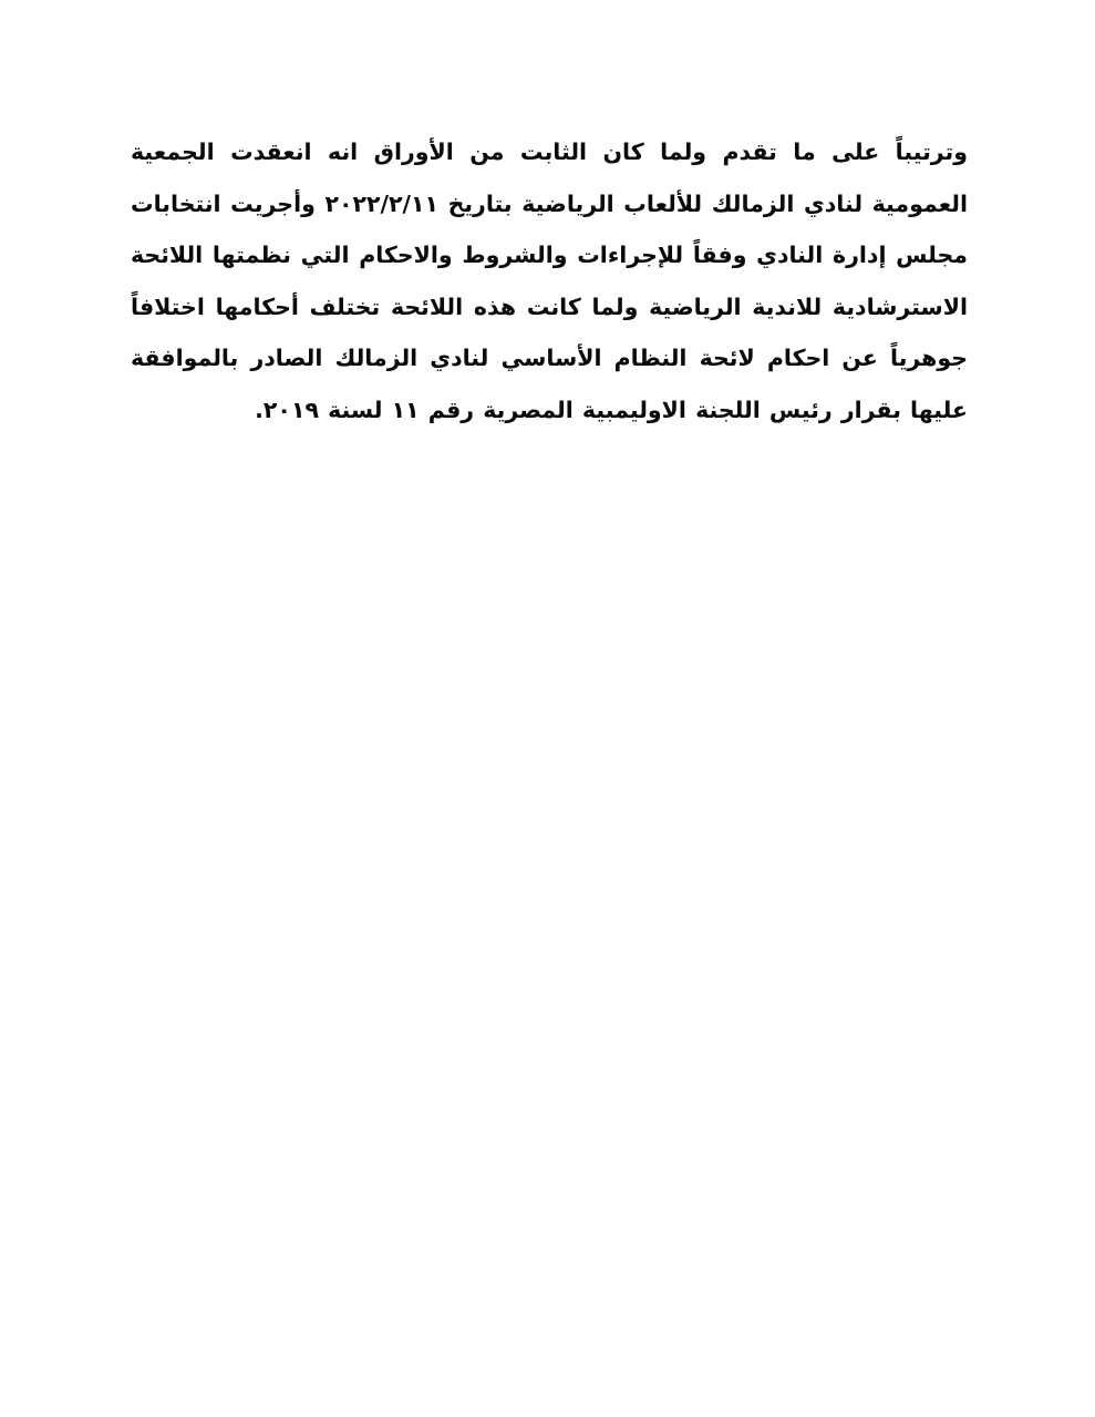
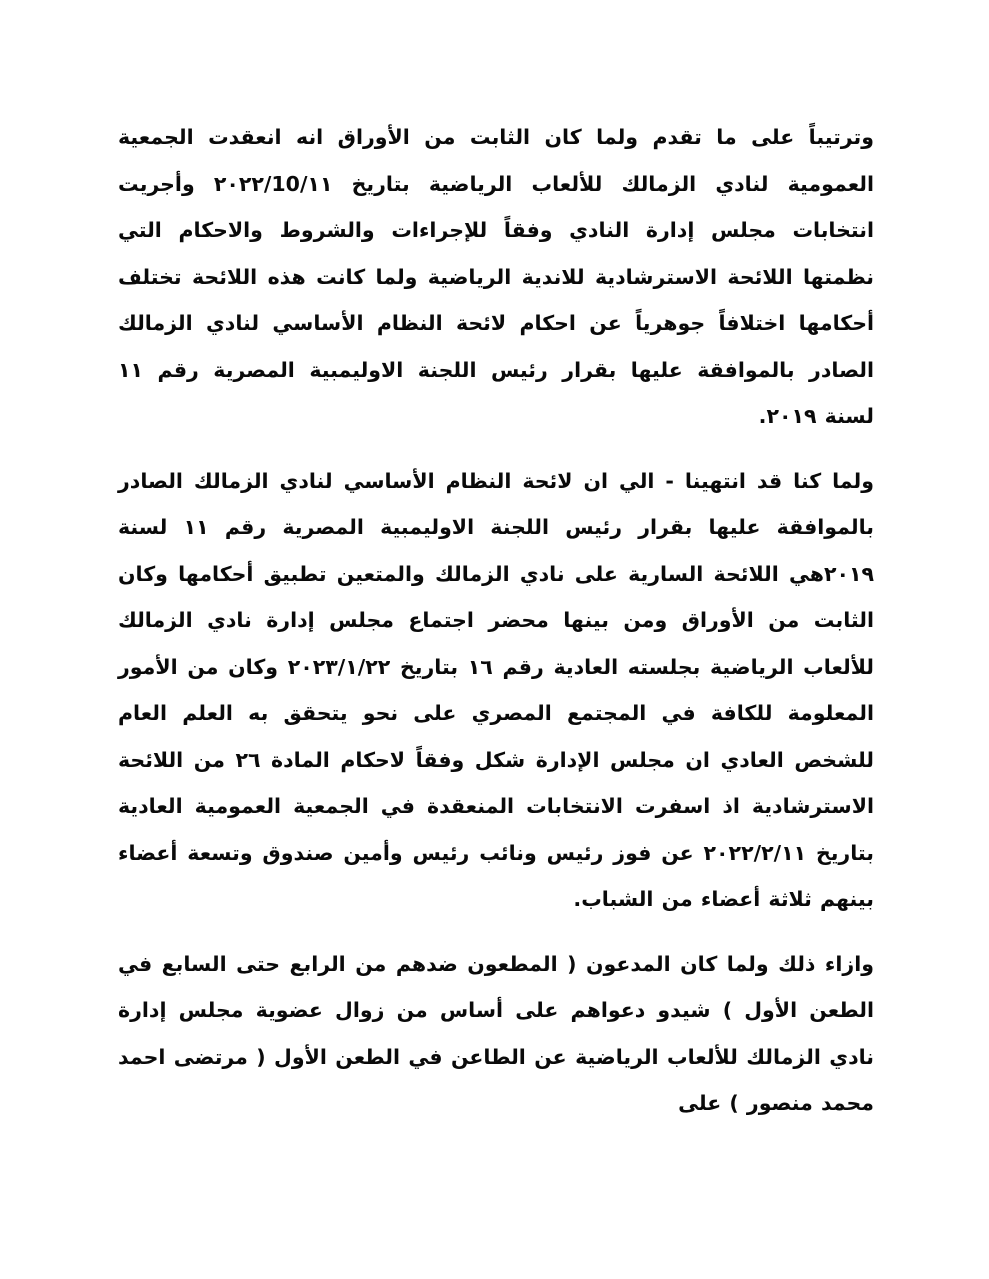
- وترتيباً على ما تقدم ولما كان الثابت من الأوراق انه انعقدت الجمعية العمومية لنادي الزمالك للألعاب الرياضية بتاريخ ٢٠٢٢/٢/١١ وأجريت انتخابات مجلس إدارة النادي وفقاً للإجراءات والشروط والاحكام التي نظمتها اللائحة الاسترشادية للاندية الرياضية ولما كانت هذه اللائحة تختلف أحكامها اختلافاً جوهرياً عن احكام لائحة النظام الأساسي لنادي الزمالك الصادر بالموافقة عليها بقرار رئيس اللجنة الاوليمبية المصرية رقم ١١ لسنة ٢٠١٩.
+ وترتيباً على ما تقدم ولما كان الثابت من الأوراق انه انعقدت الجمعية العمومية لنادي الزمالك للألعاب الرياضية بتاريخ ٢٠٢٢/10/١١ وأجريت انتخابات مجلس إدارة النادي وفقاً للإجراءات والشروط والاحكام التي نظمتها اللائحة الاسترشادية للاندية الرياضية ولما كانت هذه اللائحة تختلف أحكامها اختلافاً جوهرياً عن احكام لائحة النظام الأساسي لنادي الزمالك الصادر بالموافقة عليها بقرار رئيس اللجنة الاوليمبية المصرية رقم ١١ لسنة ٢٠١٩.
+ ولما كنا قد انتهينا - الي ان لائحة النظام الأساسي لنادي الزمالك الصادر بالموافقة عليها بقرار رئيس اللجنة الاوليمبية المصرية رقم ١١ لسنة ٢٠١٩هي اللائحة السارية على نادي الزمالك والمتعين تطبيق أحكامها وكان الثابت من الأوراق ومن بينها محضر اجتماع مجلس إدارة نادي الزمالك للألعاب الرياضية بجلسته العادية رقم ١٦ بتاريخ ٢٠٢٣/١/٢٢ وكان من الأمور المعلومة للكافة في المجتمع المصري على نحو يتحقق به العلم العام للشخص العادي ان مجلس الإدارة شكل وفقاً لاحكام المادة ٢٦ من اللائحة الاسترشادية اذ اسفرت الانتخابات المنعقدة في الجمعية العمومية العادية بتاريخ ٢٠٢٢/٢/١١ عن فوز رئيس ونائب رئيس وأمين صندوق وتسعة أعضاء بينهم ثلاثة أعضاء من الشباب.
+ وازاء ذلك ولما كان المدعون ( المطعون ضدهم من الرابع حتى السابع في الطعن الأول ) شيدو دعواهم على أساس من زوال عضوية مجلس إدارة نادي الزمالك للألعاب الرياضية عن الطاعن في الطعن الأول ( مرتضى احمد محمد منصور ) على
